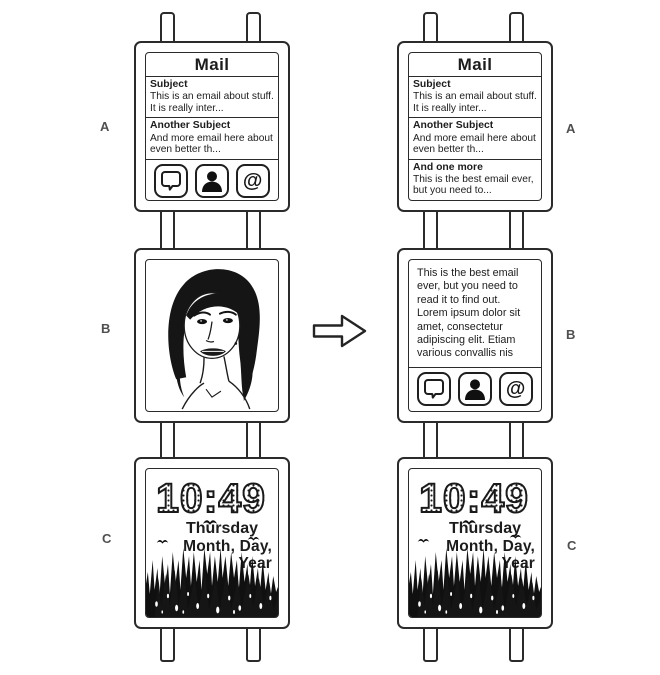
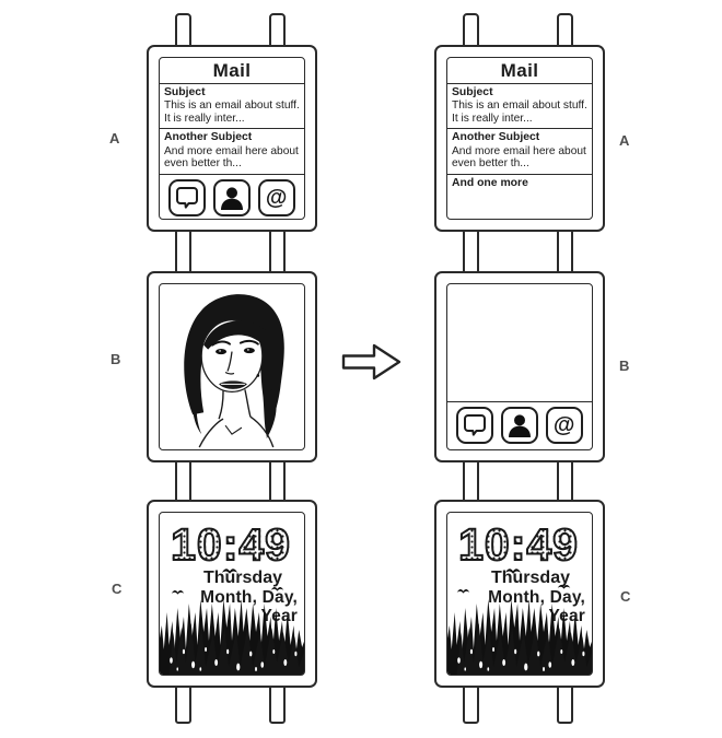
  Mail
  Subject
  This is an email about stuff. It is really inter...
  Another Subject
  And more email here about even better th...
  @
  10:49
  Thursday
  Month, Day, Yar
  Mail
  Subject
  This is an email about stuff. It is really inter...
  Another Subject
  And more email here about even better th...
  And one more
- This is the best email ever, but you need to...
- This is the best email ever, but you need to read it to find out. Lorem ipsum dolor sit amet, consectetur adipiscing elit. Etiam various convallis nis
  @
  10:49
  Thursday
  Month, Day, Yar
  A
  B
  C
  A
  B
  C
